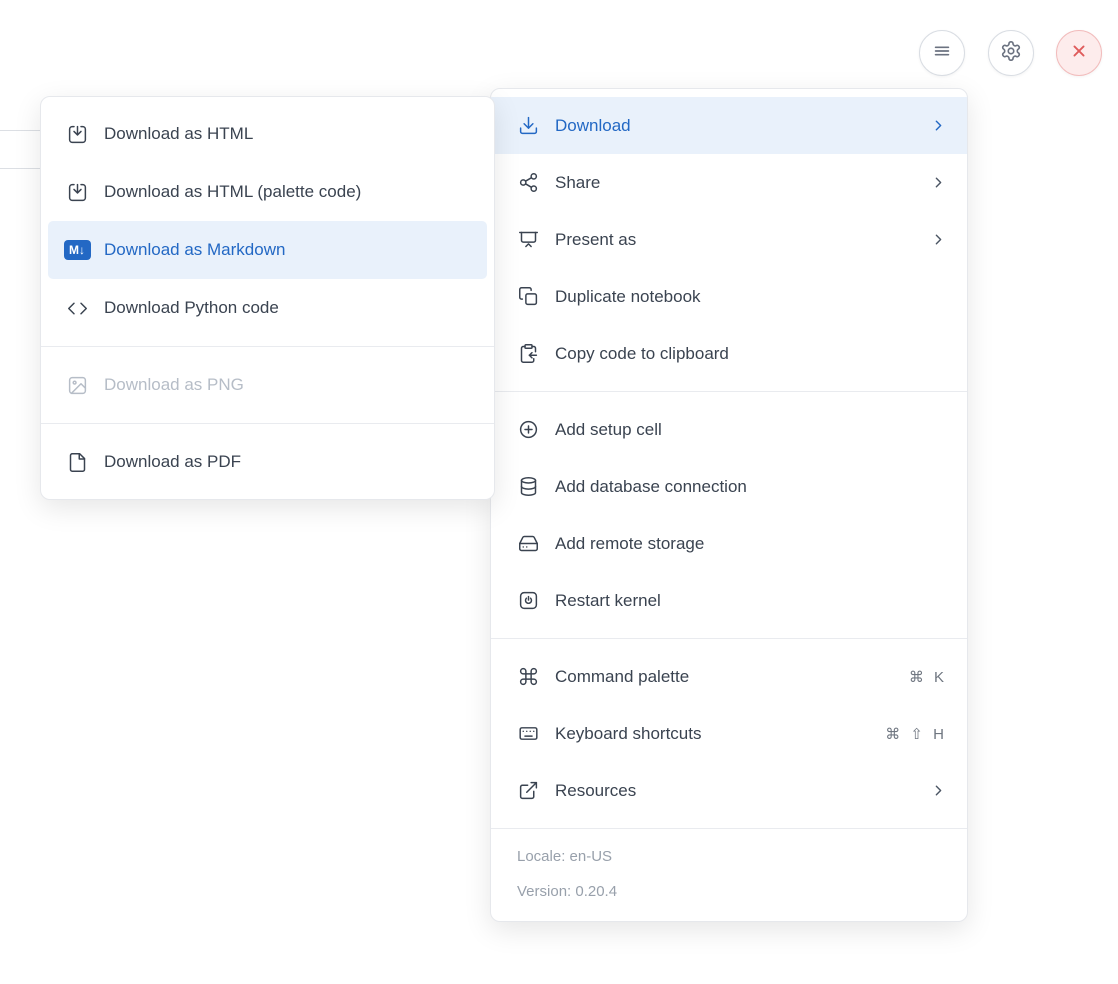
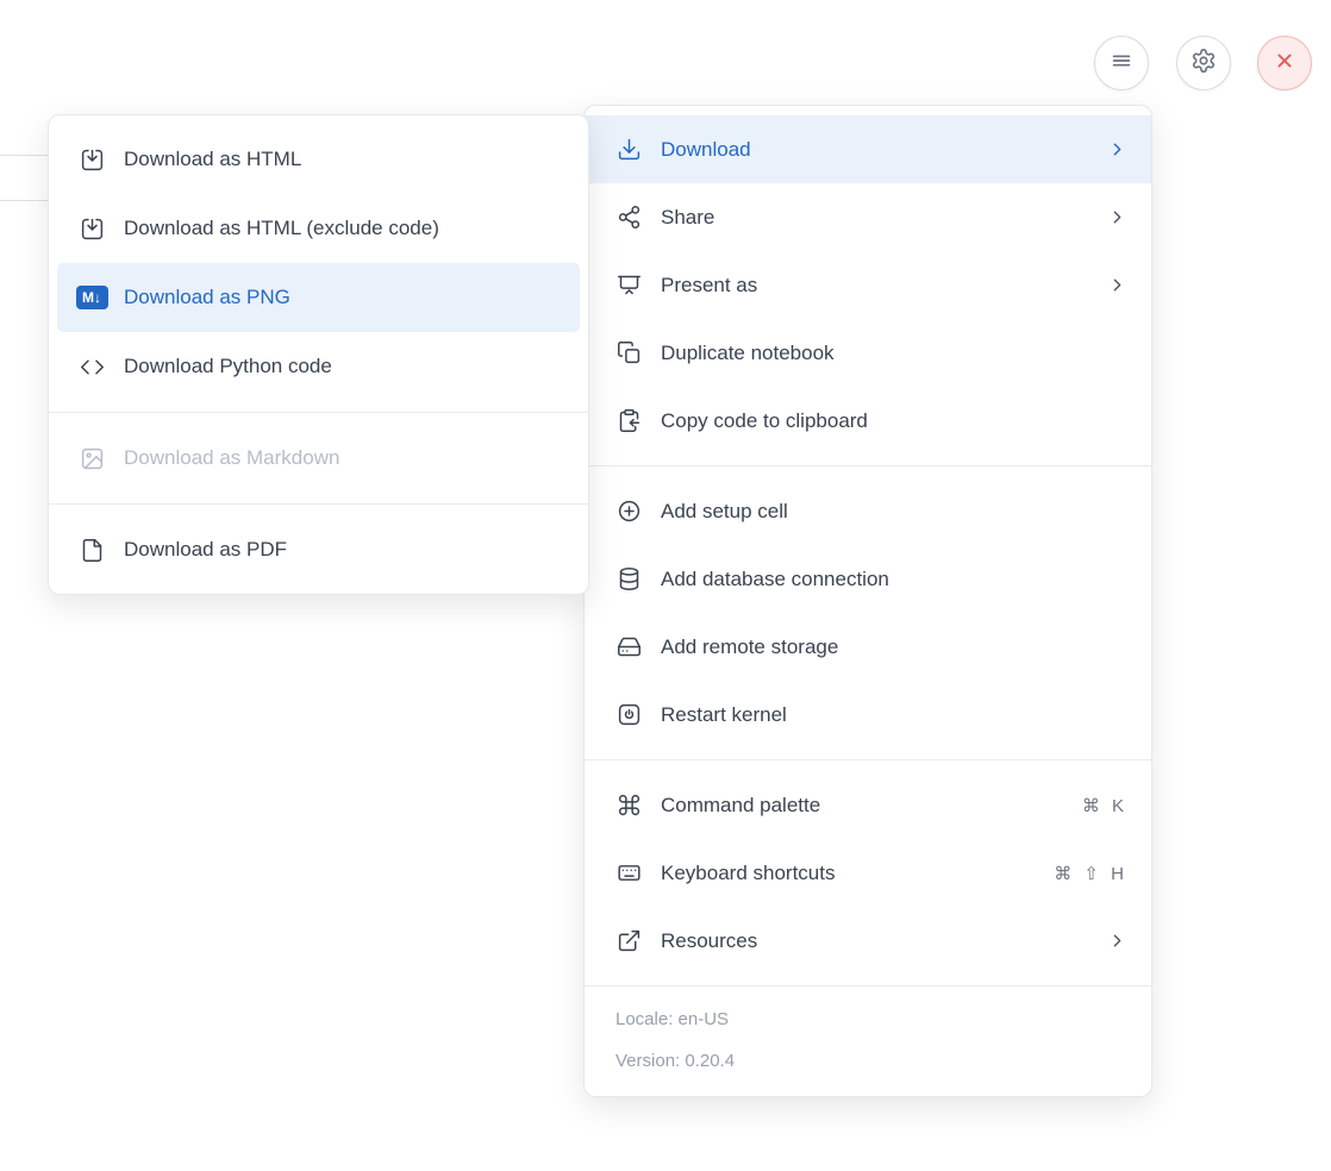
  Download
  Share
  Present as
  Duplicate notebook
  Copy code to clipboard
  Add setup cell
  Add database connection
  Add remote storage
  Restart kernel
  Command palette
  ⌘ K
  Keyboard shortcuts
  ⌘ ⇧ H
  Resources
  Locale: en-US
  Version: 0.20.4
  Download as HTML
- Download as HTML (palette code)
+ Download as HTML (exclude code)
  M↓
- Download as Markdown
+ Download as PNG
  Download Python code
- Download as PNG
+ Download as Markdown
  Download as PDF
